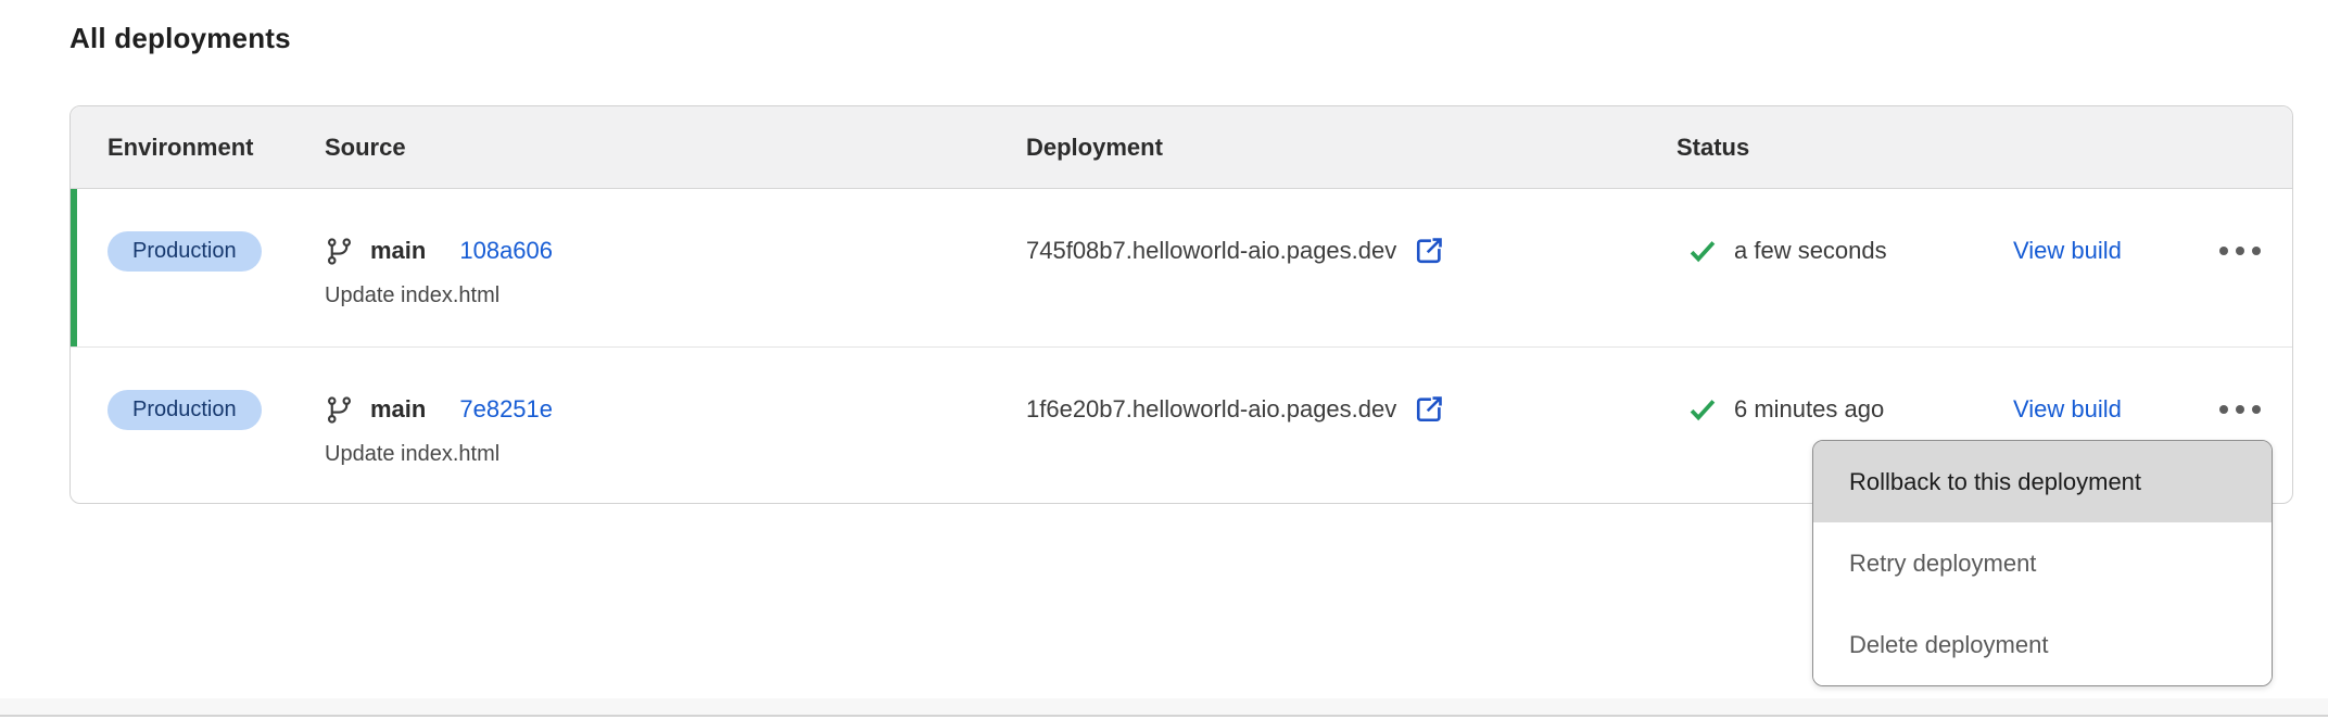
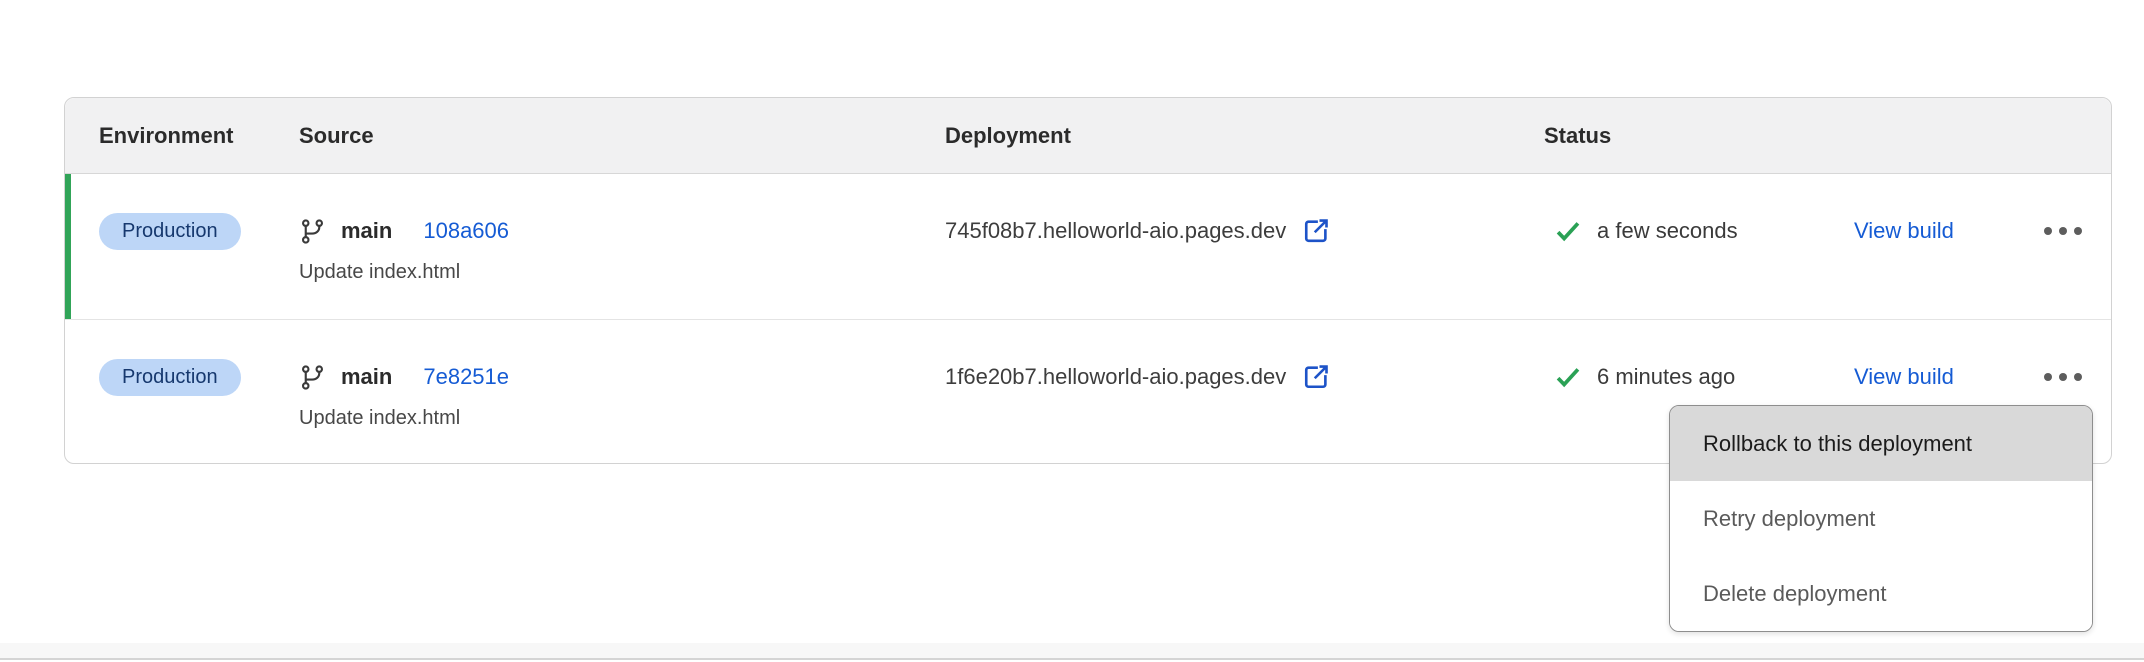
- All deployments
  Environment
  Source
  Deployment
  Status
  Production
  main
  108a606
  Update index.html
  745f08b7.helloworld-aio.pages.dev
  a few seconds
  View build
  Production
  main
  7e8251e
  Update index.html
  1f6e20b7.helloworld-aio.pages.dev
  6 minutes ago
  View build
  Rollback to this deployment
  Retry deployment
  Delete deployment
